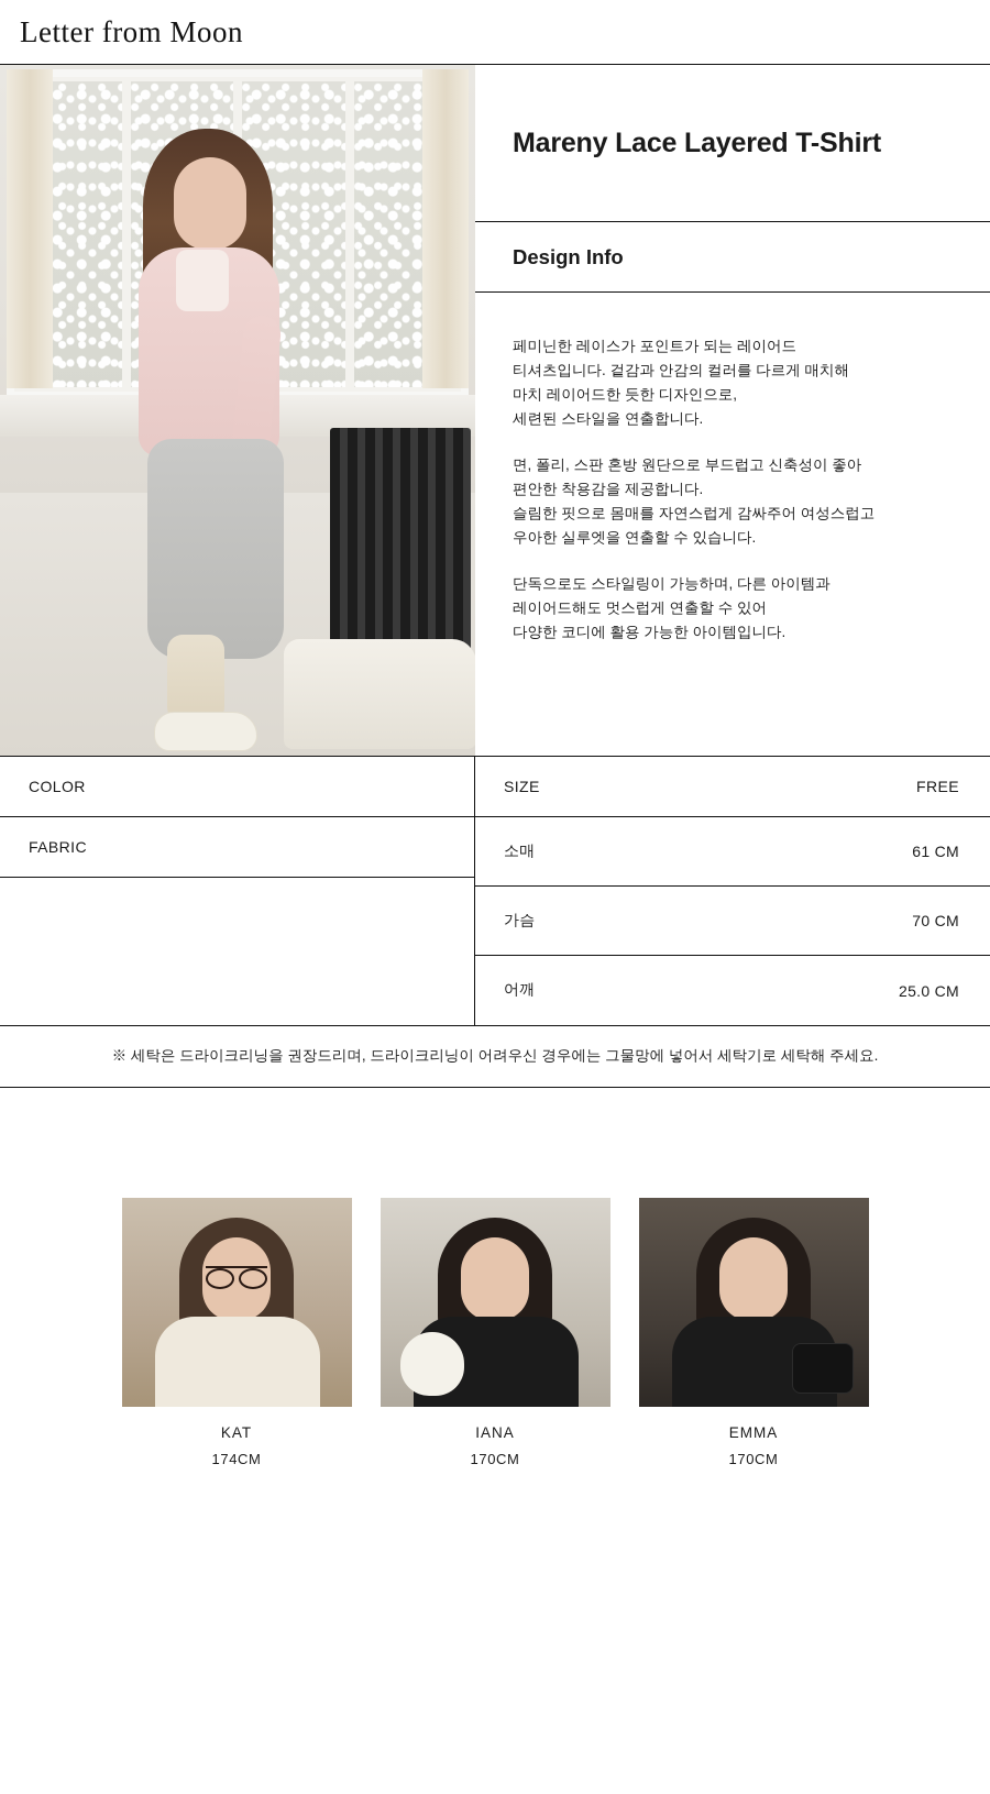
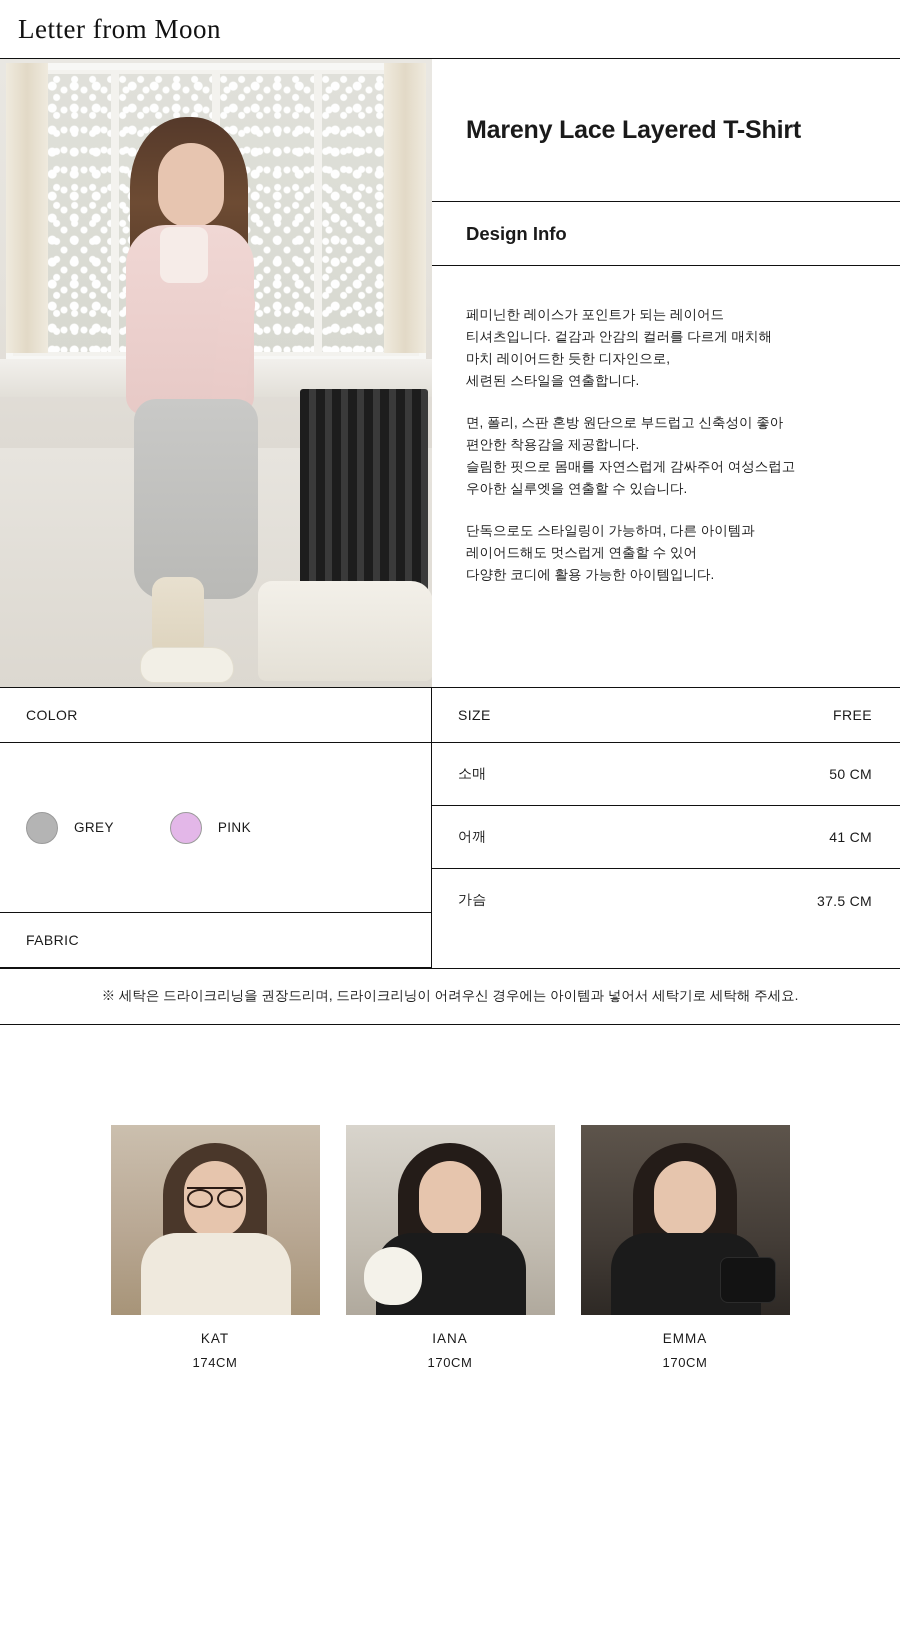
  Letter from Moon
  Mareny Lace Layered T-Shirt
  Design Info
  페미닌한 레이스가 포인트가 되는 레이어드
  티셔츠입니다. 겉감과 안감의 컬러를 다르게 매치해
  마치 레이어드한 듯한 디자인으로,
  세련된 스타일을 연출합니다.
  면, 폴리, 스판 혼방 원단으로 부드럽고 신축성이 좋아
  편안한 착용감을 제공합니다.
  슬림한 핏으로 몸매를 자연스럽게 감싸주어 여성스럽고
  우아한 실루엣을 연출할 수 있습니다.
  단독으로도 스타일링이 가능하며, 다른 아이템과
  레이어드해도 멋스럽게 연출할 수 있어
  다양한 코디에 활용 가능한 아이템입니다.
  COLOR
+ GREY
+ PINK
  FABRIC
  SIZE
  FREE
  소매
- 61 CM
+ 50 CM
- 가슴
+ 어깨
- 70 CM
+ 41 CM
- 어깨
+ 가슴
- 25.0 CM
+ 37.5 CM
- ※ 세탁은 드라이크리닝을 권장드리며, 드라이크리닝이 어려우신 경우에는 그물망에 넣어서 세탁기로 세탁해 주세요.
+ ※ 세탁은 드라이크리닝을 권장드리며, 드라이크리닝이 어려우신 경우에는 아이템과 넣어서 세탁기로 세탁해 주세요.
  KAT
  174CM
  IANA
  170CM
  EMMA
  170CM
